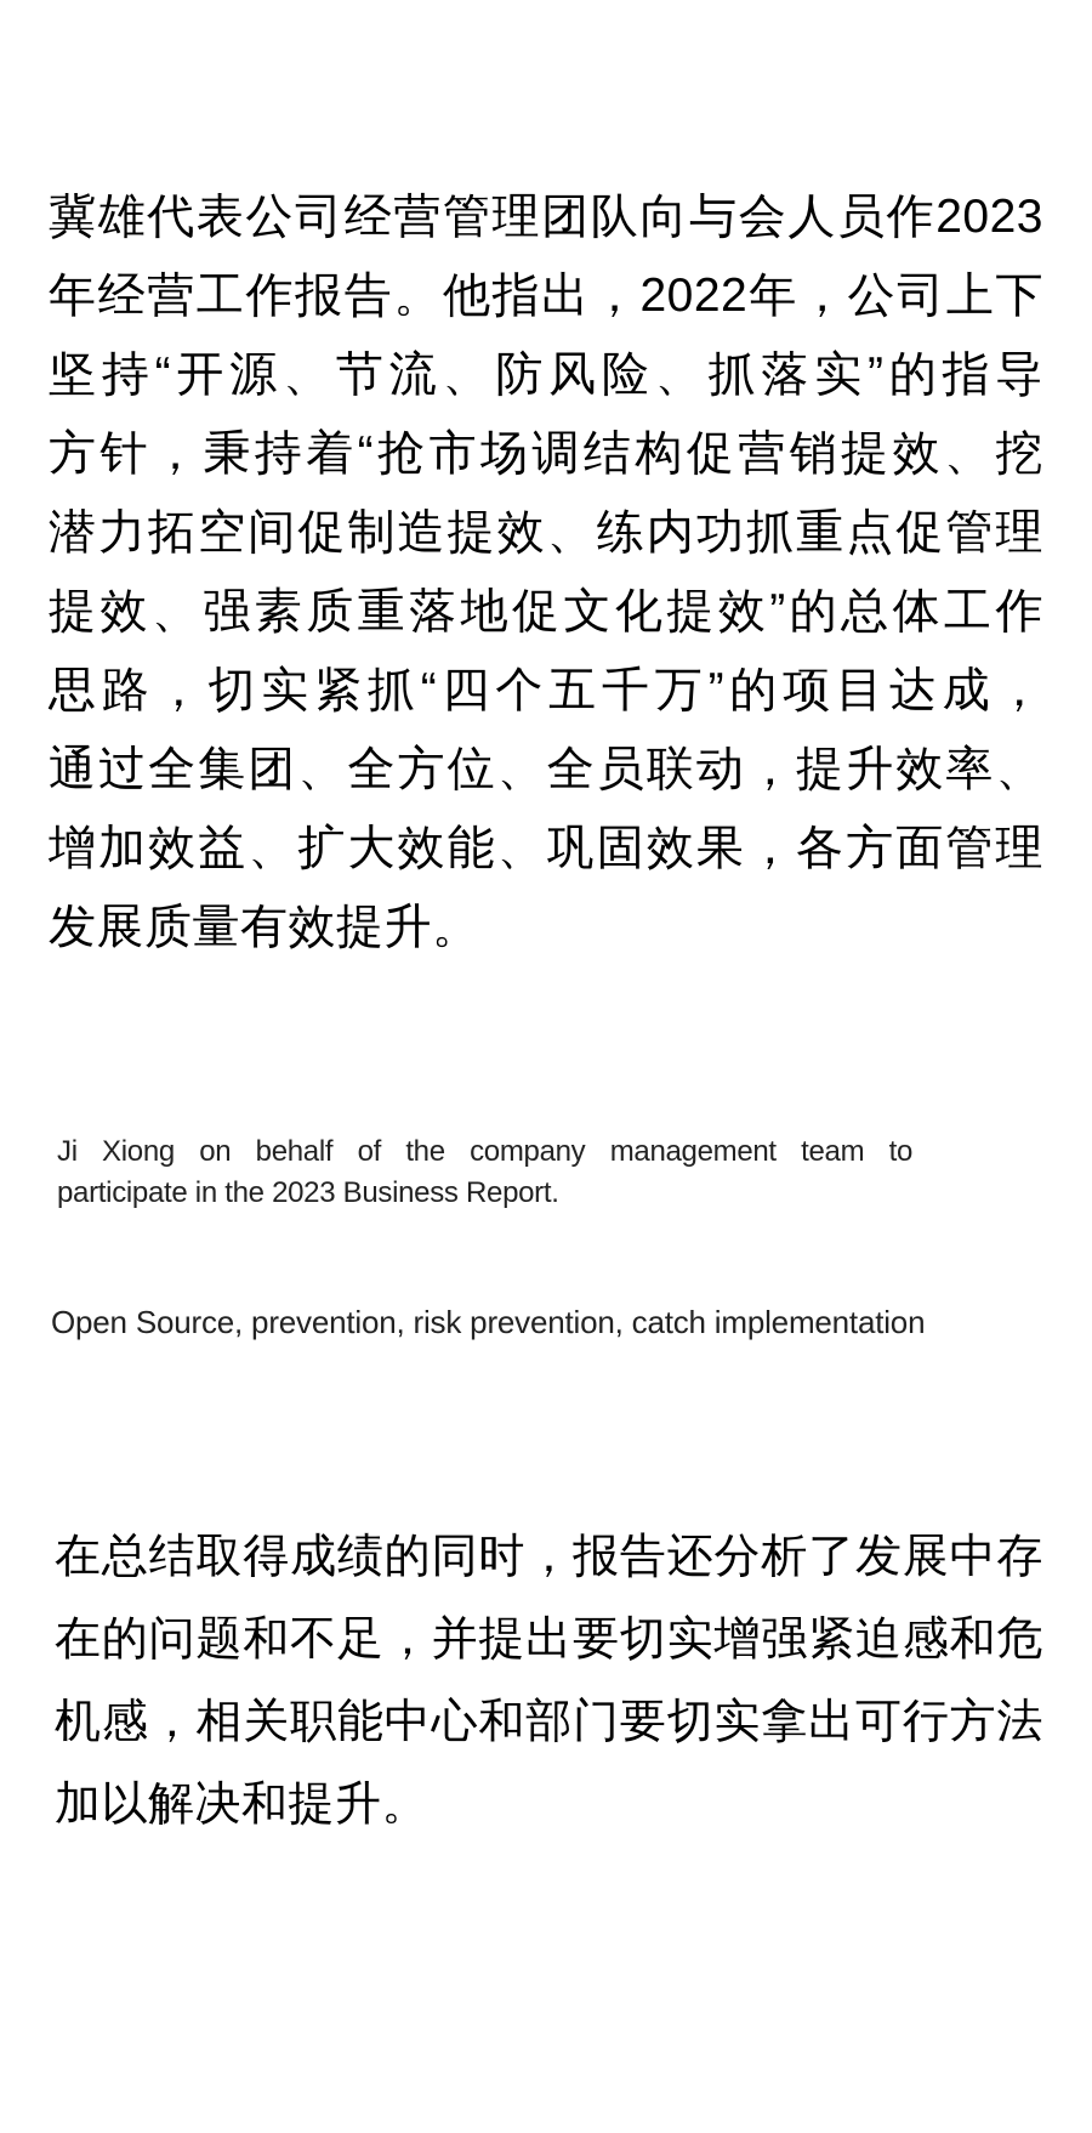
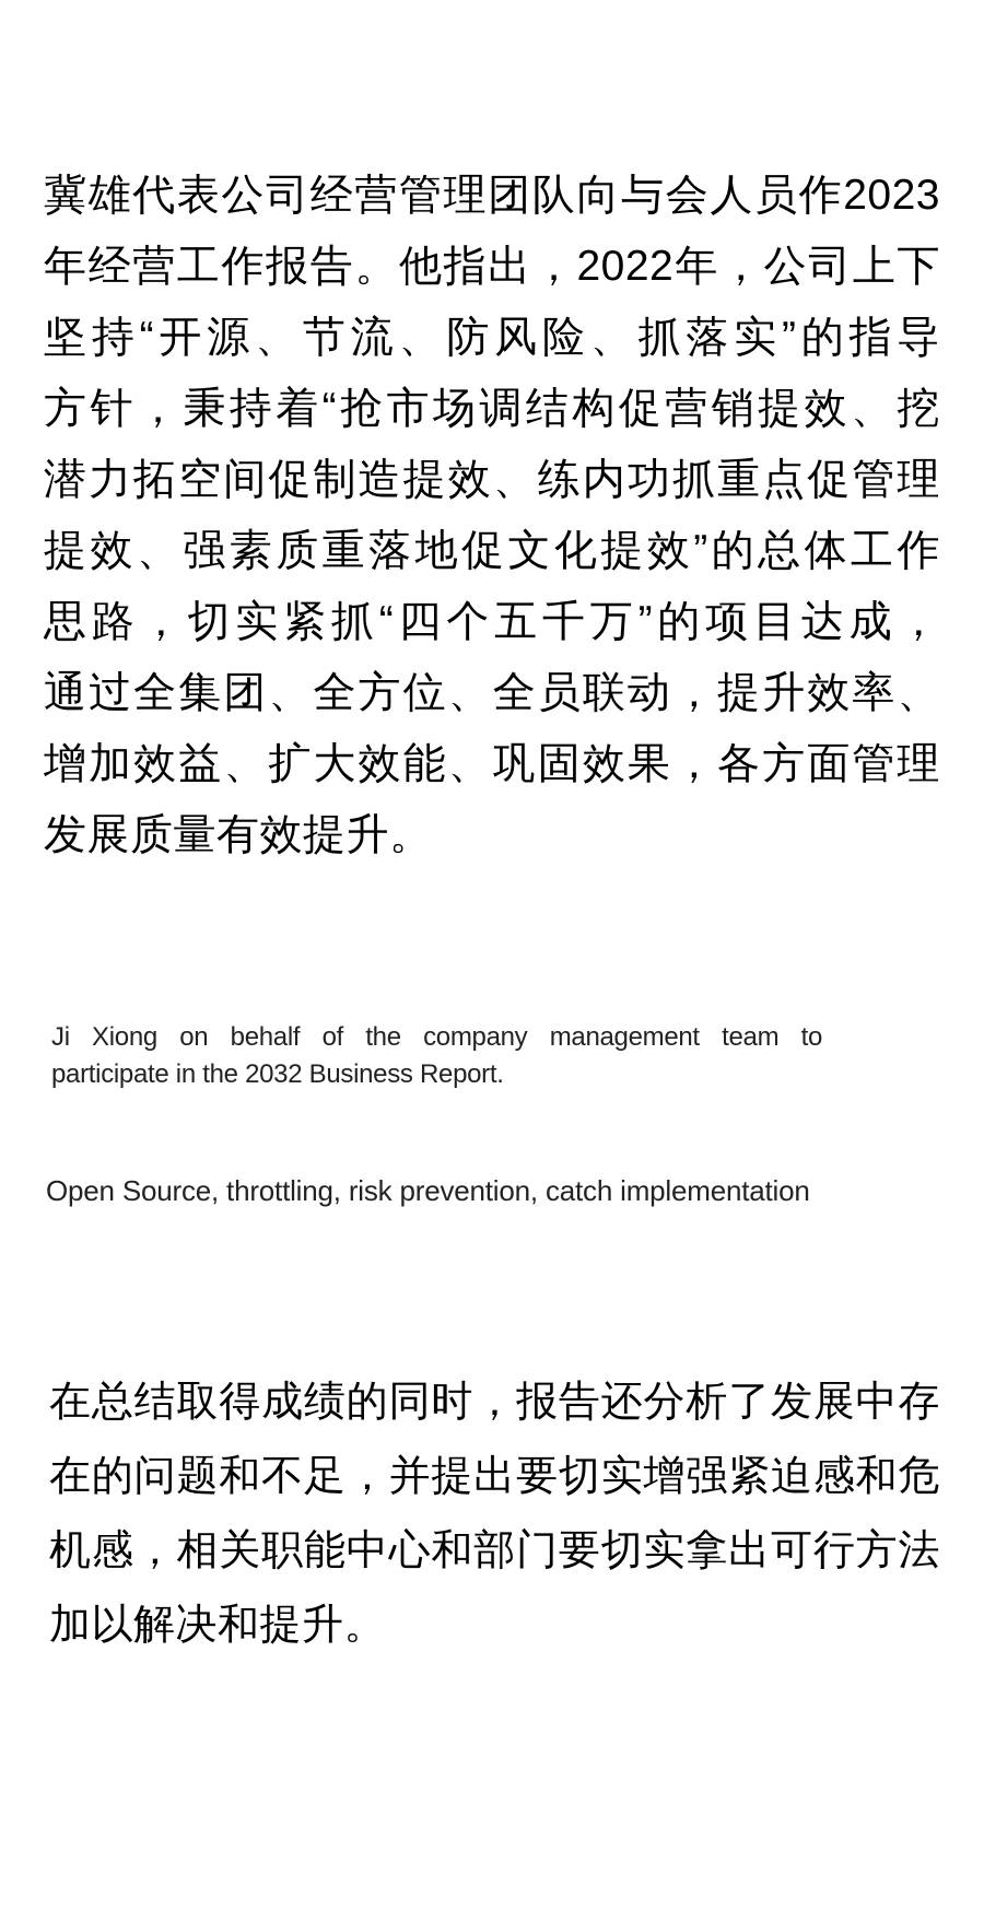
  冀雄代表公司经营管理团队向与会人员作2023
  年经营工作报告。他指出，2022年，公司上下
  坚持“开源、节流、防风险、抓落实”的指导
  方针，秉持着“抢市场调结构促营销提效、挖
  潜力拓空间促制造提效、练内功抓重点促管理
  提效、强素质重落地促文化提效”的总体工作
  思路，切实紧抓“四个五千万”的项目达成，
  通过全集团、全方位、全员联动，提升效率、
  增加效益、扩大效能、巩固效果，各方面管理
  发展质量有效提升。
  Ji Xiong on behalf of the company management team to
- participate in the 2023 Business Report.
+ participate in the 2032 Business Report.
- Open Source, prevention, risk prevention, catch implementation
+ Open Source, throttling, risk prevention, catch implementation
  在总结取得成绩的同时，报告还分析了发展中存
  在的问题和不足，并提出要切实增强紧迫感和危
  机感，相关职能中心和部门要切实拿出可行方法
  加以解决和提升。
